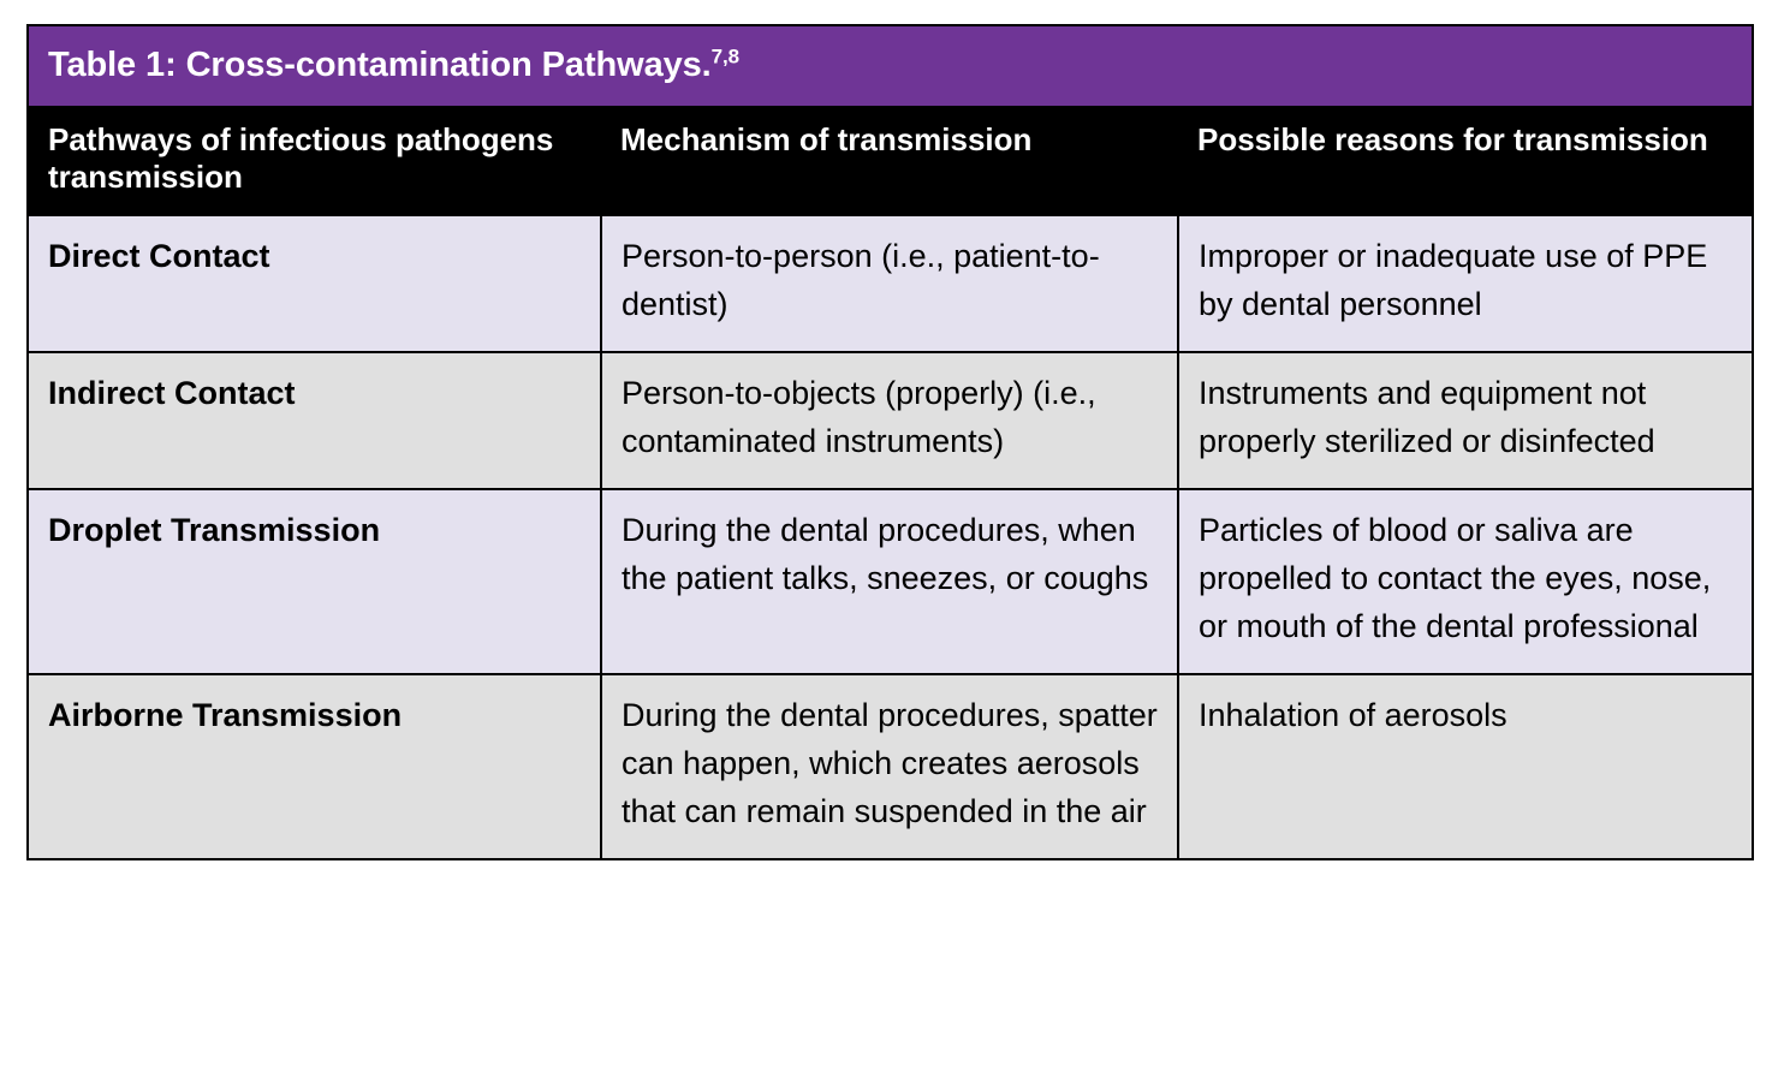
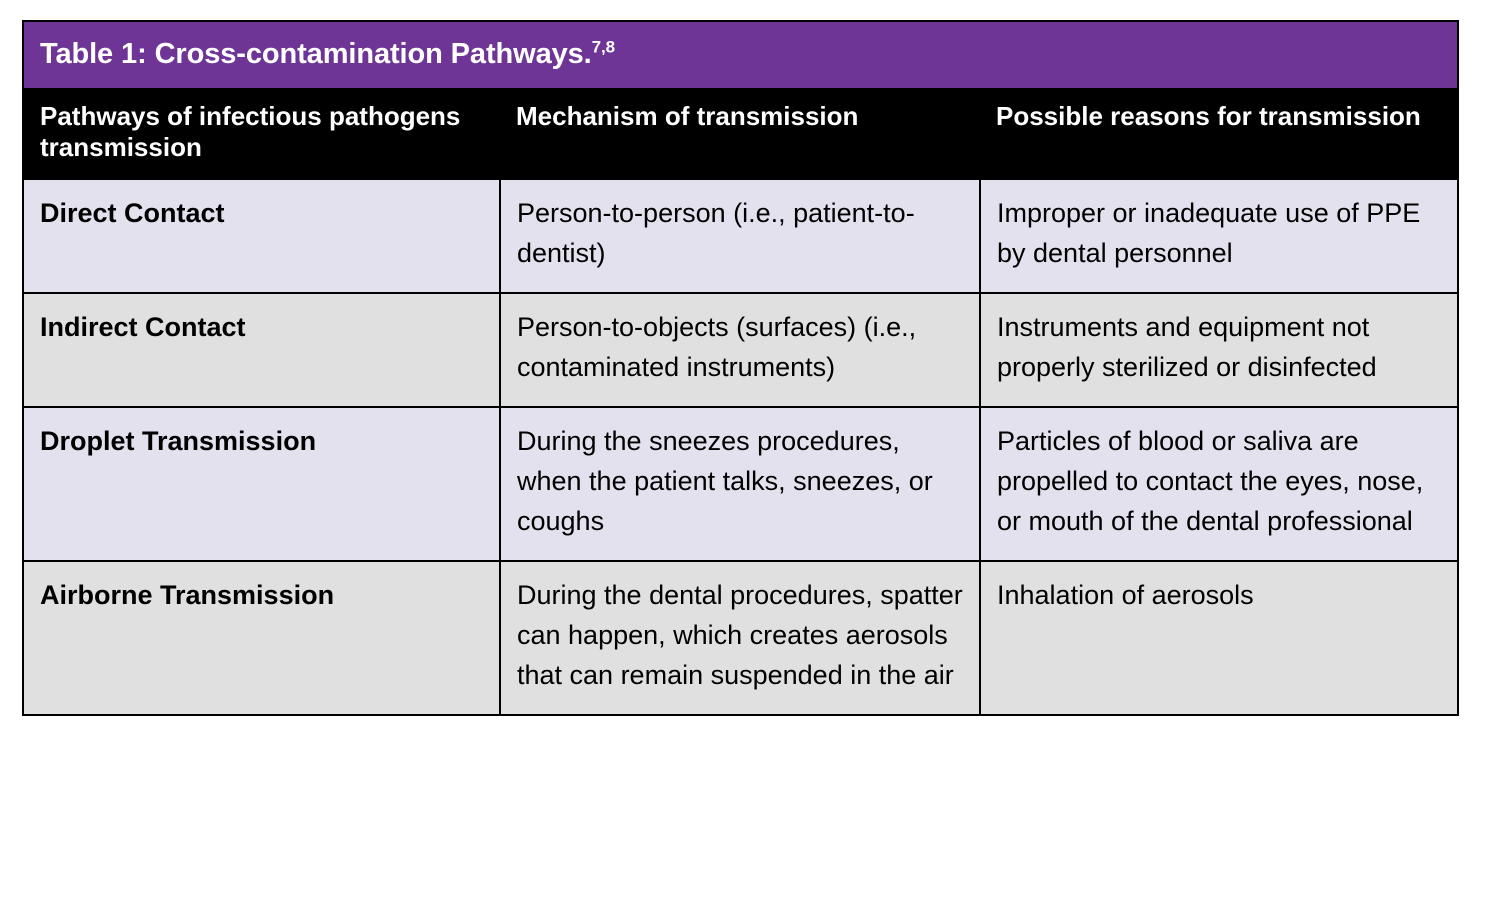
  Table 1: Cross-contamination Pathways.7,8
  Pathways of infectious pathogens transmission	Mechanism of transmission	Possible reasons for transmission
  Direct Contact	Person-to-person (i.e., patient-to-dentist)	Improper or inadequate use of PPE by dental personnel
- Indirect Contact	Person-to-objects (properly) (i.e., contaminated instruments)	Instruments and equipment not properly sterilized or disinfected
+ Indirect Contact	Person-to-objects (surfaces) (i.e., contaminated instruments)	Instruments and equipment not properly sterilized or disinfected
- Droplet Transmission	During the dental procedures, when the patient talks, sneezes, or coughs	Particles of blood or saliva are propelled to contact the eyes, nose, or mouth of the dental professional
+ Droplet Transmission	During the sneezes procedures, when the patient talks, sneezes, or coughs	Particles of blood or saliva are propelled to contact the eyes, nose, or mouth of the dental professional
  Airborne Transmission	During the dental procedures, spatter can happen, which creates aerosols that can remain suspended in the air	Inhalation of aerosols
